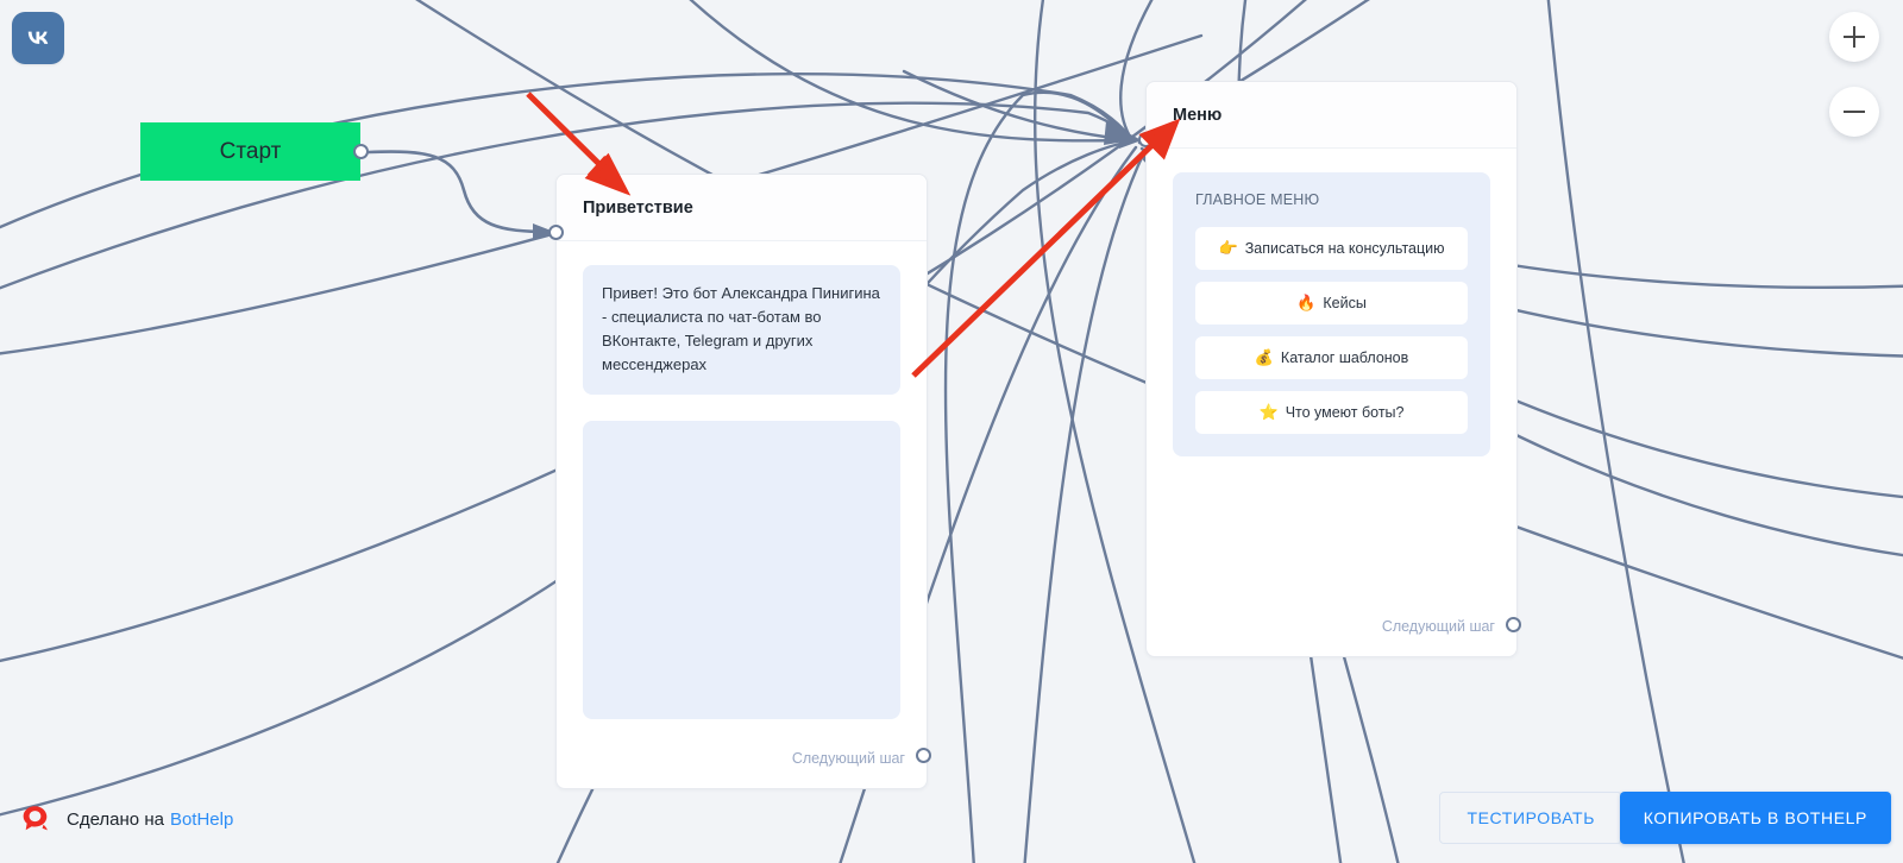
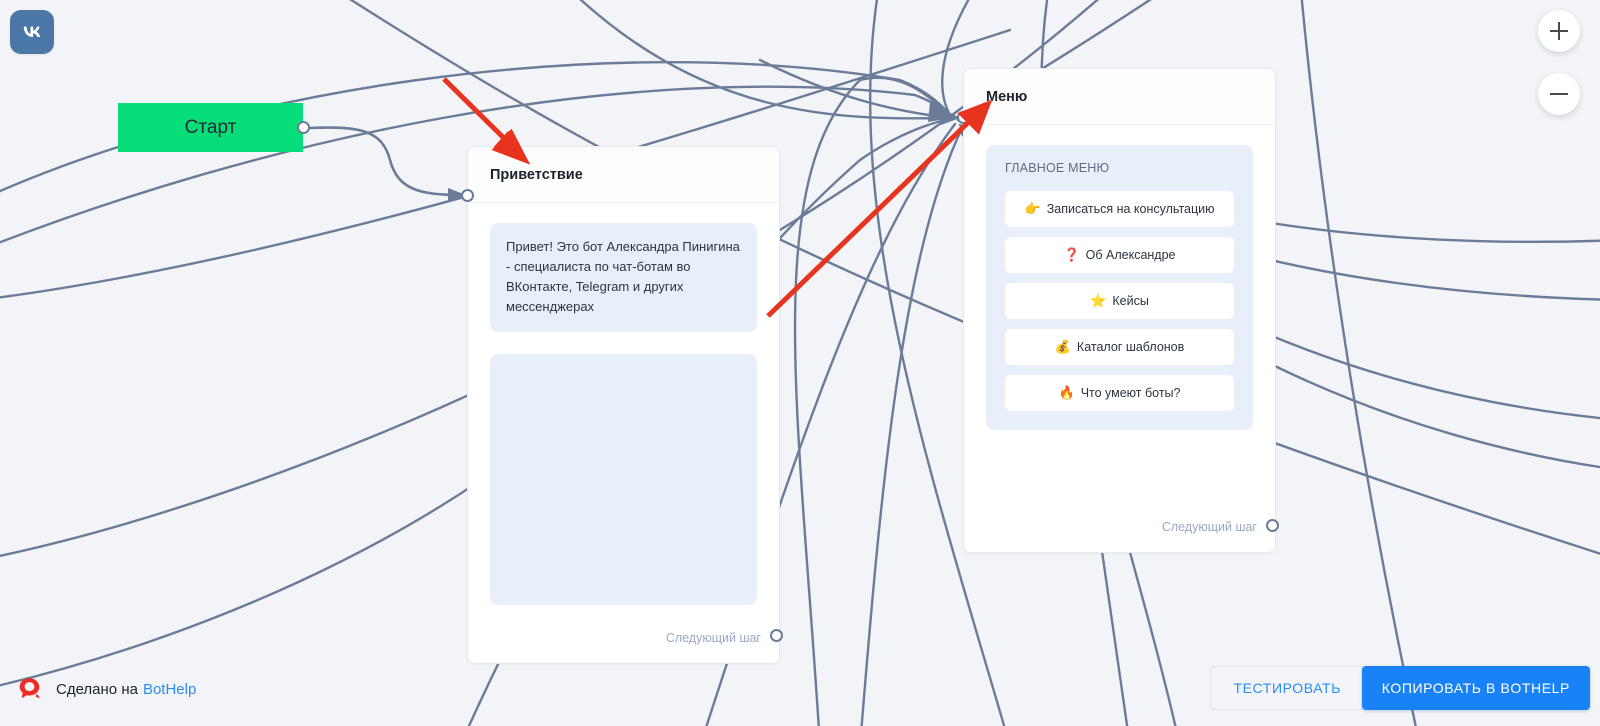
  Старт
  Приветствие
  Привет! Это бот Александра Пинигина - специалиста по чат-ботам во ВКонтакте, Telegram и других мессенджерах
  Следующий шаг
  Меню
  ГЛАВНОЕ МЕНЮ
  👉
  Записаться на консультацию
+ ❓
+ Об Александре
- 🔥
+ ⭐
  Кейсы
  💰
  Каталог шаблонов
- ⭐
+ 🔥
  Что умеют боты?
  Следующий шаг
  Сделано на
  BotHelp
  ТЕСТИРОВАТЬ
  КОПИРОВАТЬ В BOTHELP
